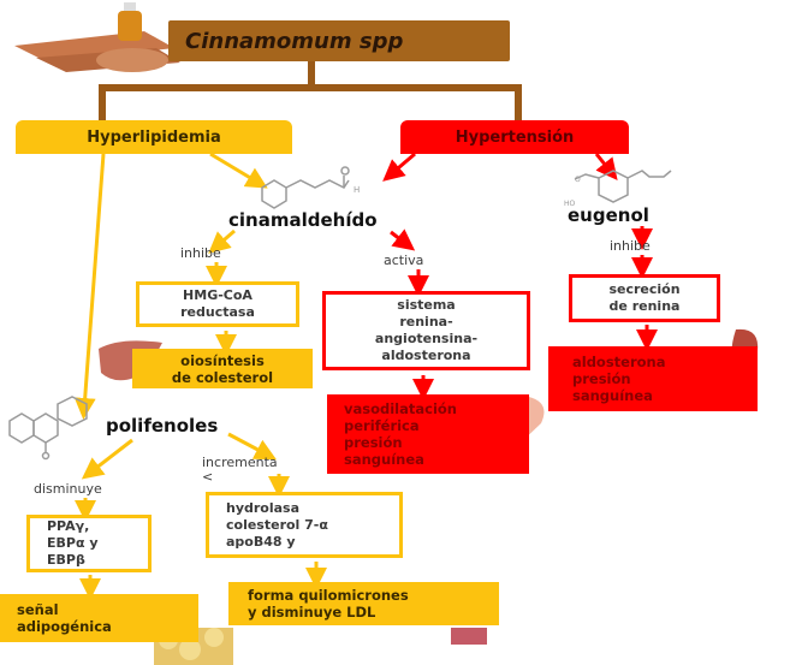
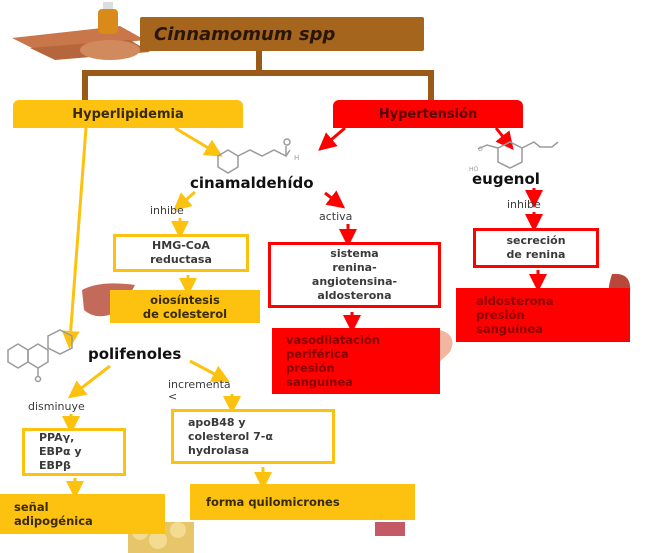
  H
  Cinnamomum spp
  Hyperlipidemia
  Hypertensión
  cinamaldehído
  eugenol
  polifenoles
  inhibe
  activa
  inhibe
  disminuye
  incrementa
  <
  HMG-CoA
  reductasa
  sistema
  renina-
  angiotensina-
  aldosterona
  secreción
  de renina
  PPAγ,
  EBPα y
  EBPβ
- hydrolasa
+ apoB48 y
  colesterol 7-α
- apoB48 y
+ hydrolasa
  oiosíntesis
  de colesterol
  vasodilatación
  periférica
  presión
  sanguínea
  aldosterona
  presión
  sanguínea
  señal
  adipogénica
  forma quilomicrones
- y disminuye LDL
